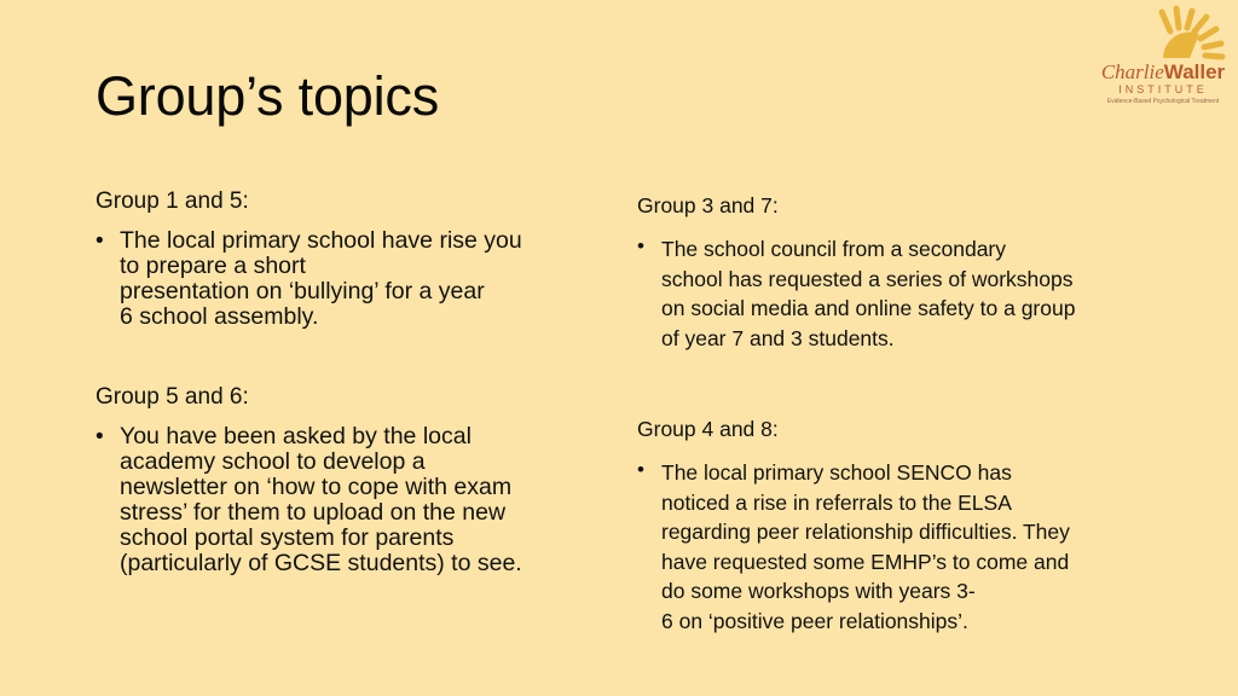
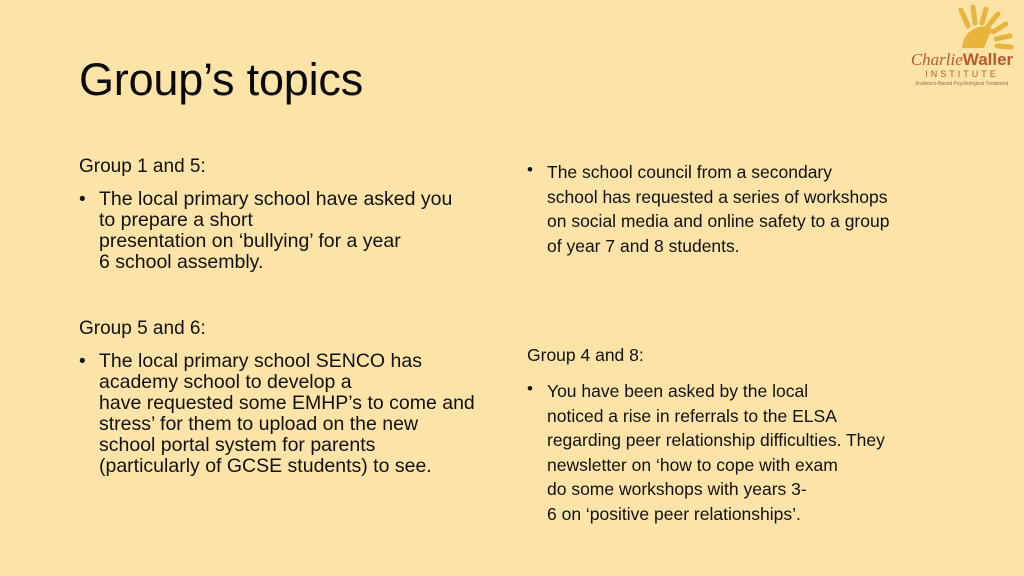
  Group’s topics
  CharlieWaller
  INSTITUTE
  Group 1 and 5:
  •
- The local primary school have rise you
+ The local primary school have asked you
  to prepare a short
  presentation on ‘bullying’ for a year
  6 school assembly.
  Group 5 and 6:
  •
- You have been asked by the local
+ The local primary school SENCO has
  academy school to develop a
- newsletter on ‘how to cope with exam
+ have requested some EMHP’s to come and
  stress’ for them to upload on the new
  school portal system for parents
  (particularly of GCSE students) to see.
- Group 3 and 7:
  •
  The school council from a secondary
  school has requested a series of workshops
  on social media and online safety to a group
- of year 7 and 3 students.
+ of year 7 and 8 students.
  Group 4 and 8:
  •
- The local primary school SENCO has
+ You have been asked by the local
  noticed a rise in referrals to the ELSA
  regarding peer relationship difficulties. They
- have requested some EMHP’s to come and
+ newsletter on ‘how to cope with exam
  do some workshops with years 3-
  6 on ‘positive peer relationships’.
